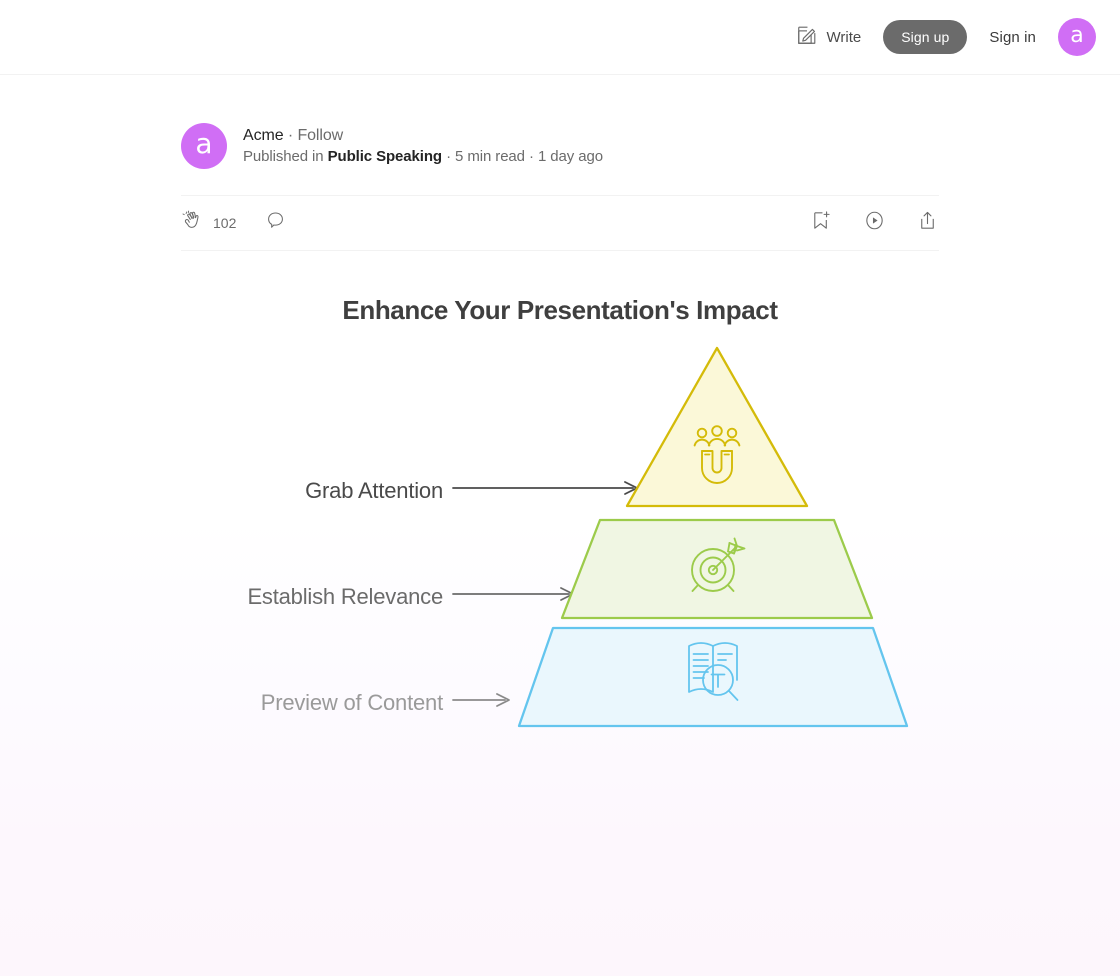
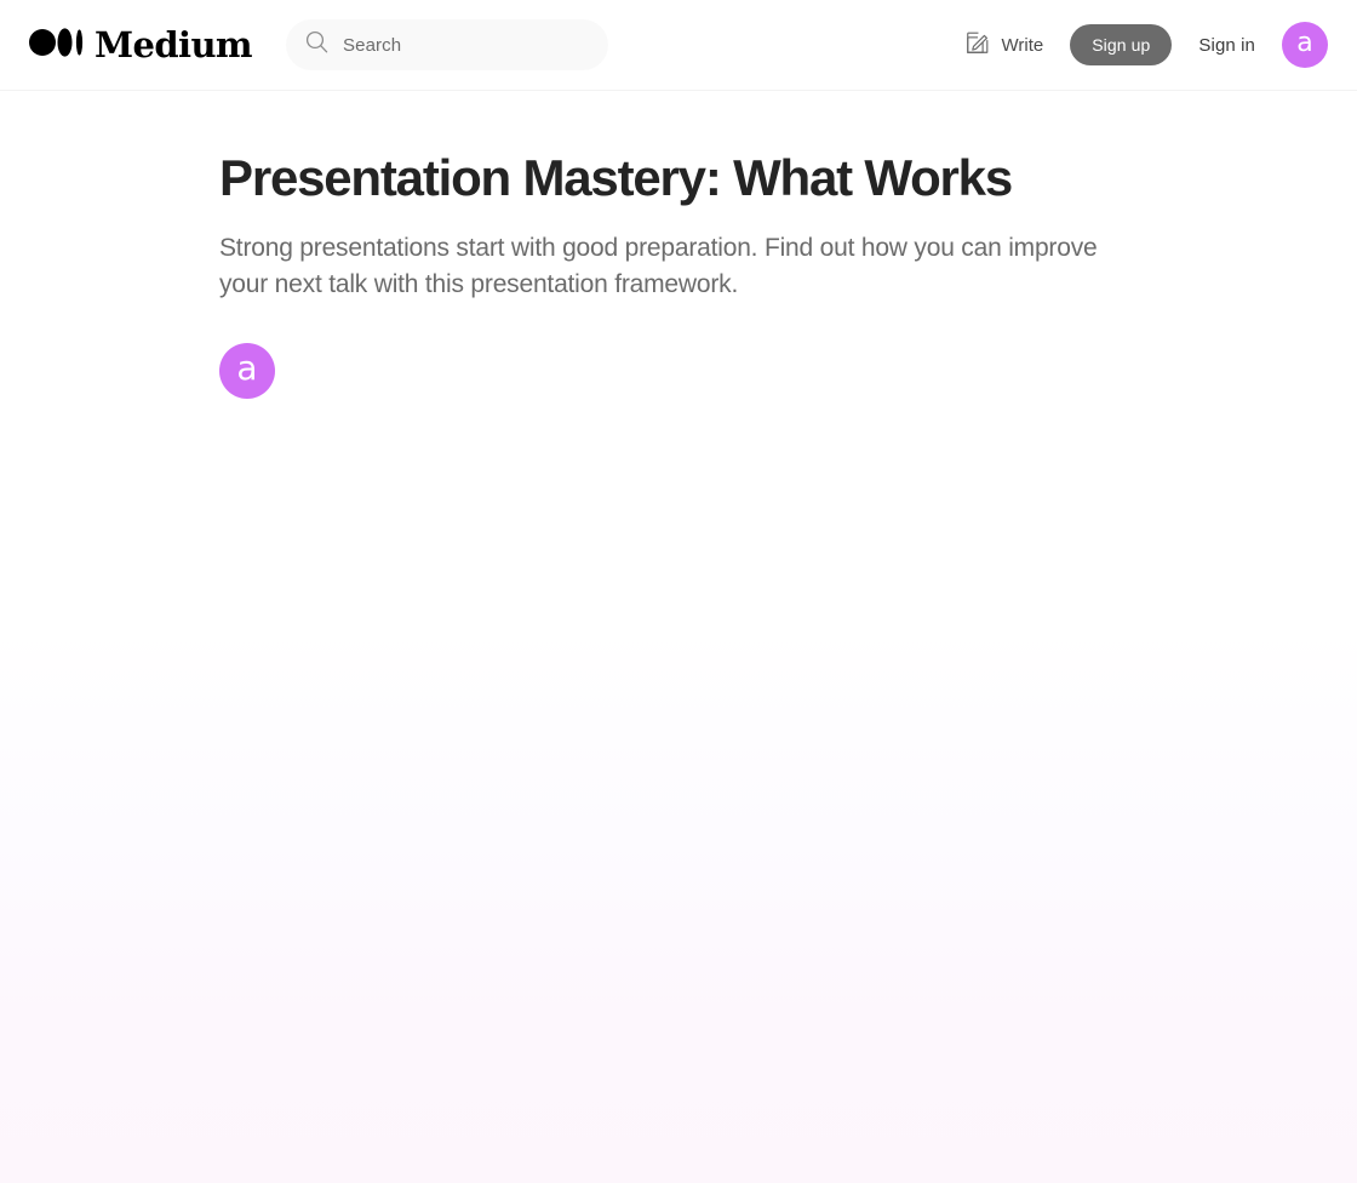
+ Medium
+ Search
  Write
  Sign up
  Sign in
  a
+ Presentation Mastery: What Works
+ Strong presentations start with good preparation. Find out how you can improve your next talk with this presentation framework.
  a
- Acme · Follow
- Published in Public Speaking · 5 min read · 1 day ago
- 102
- Enhance Your Presentation's Impact
- Grab Attention
- Establish Relevance
- Preview of Content
